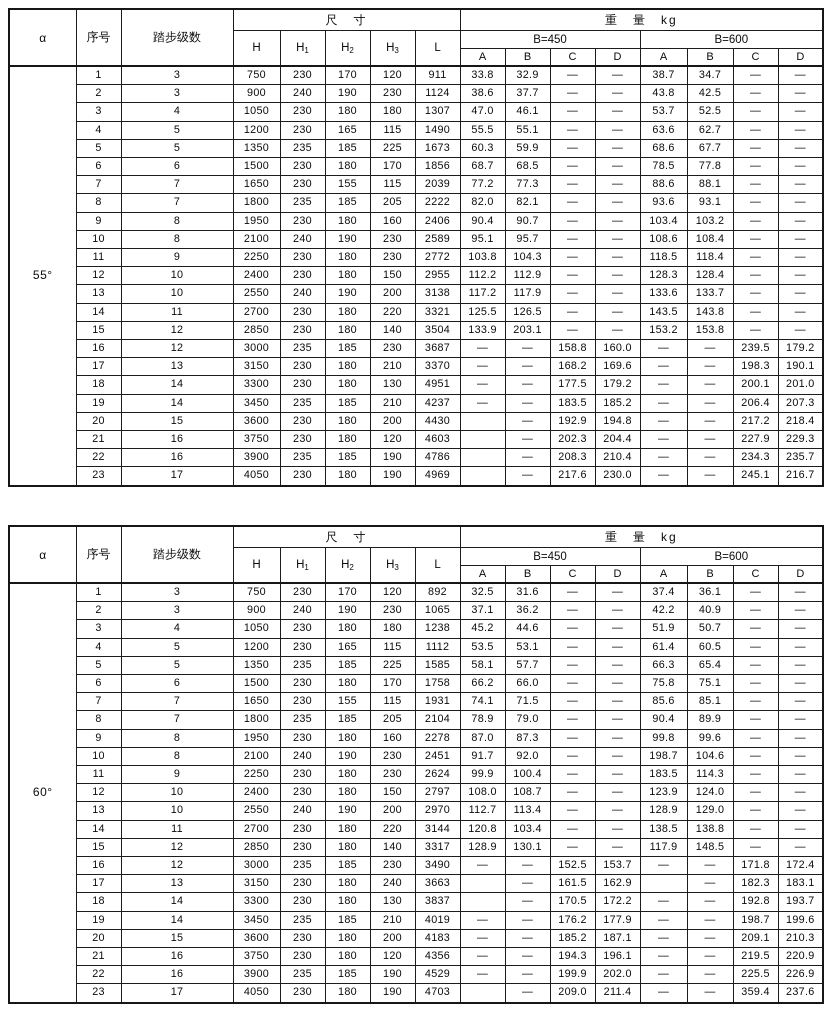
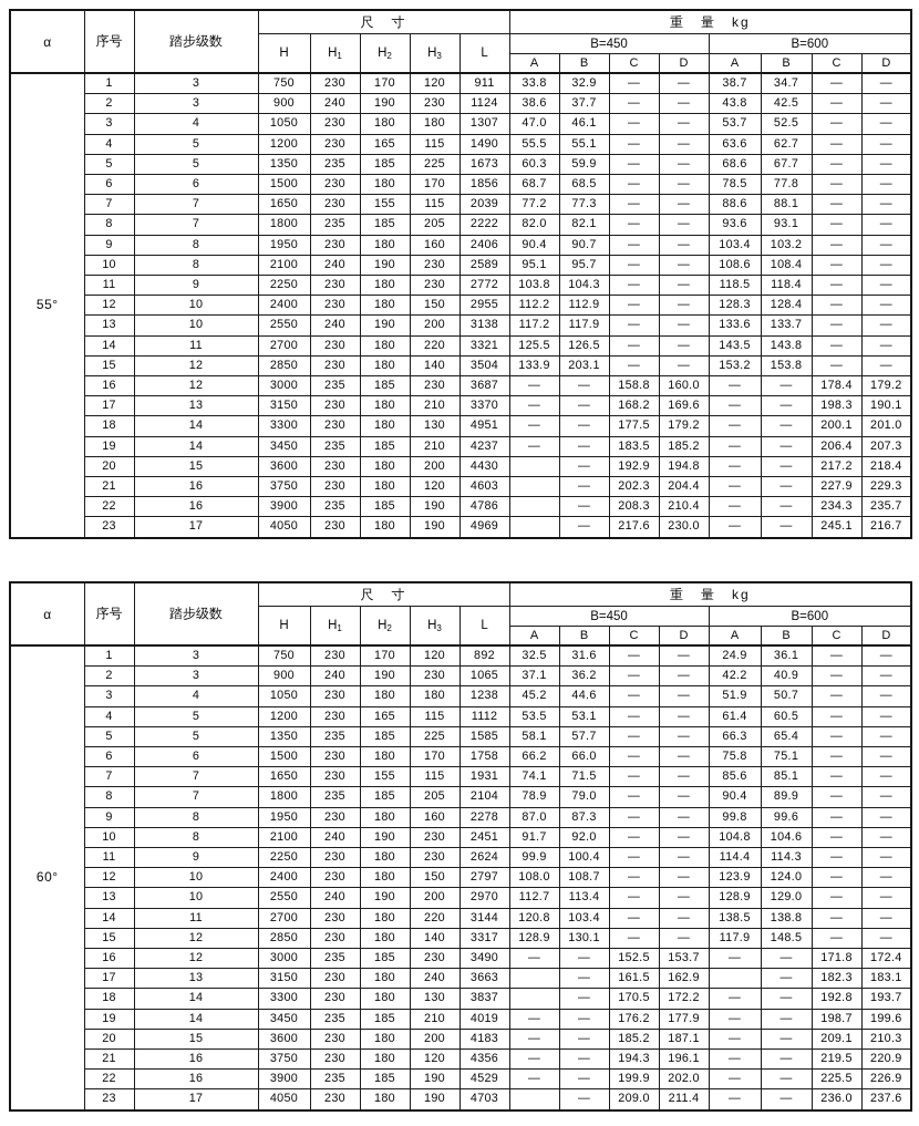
  α	序号	踏步级数	尺 寸	重 量 kg
  H	H1	H2	H3	L	B=450	B=600
  A	B	C	D	A	B	C	D
  55°	1	3	750	230	170	120	911	33.8	32.9	—	—	38.7	34.7	—	—
  2	3	900	240	190	230	1124	38.6	37.7	—	—	43.8	42.5	—	—
  3	4	1050	230	180	180	1307	47.0	46.1	—	—	53.7	52.5	—	—
  4	5	1200	230	165	115	1490	55.5	55.1	—	—	63.6	62.7	—	—
  5	5	1350	235	185	225	1673	60.3	59.9	—	—	68.6	67.7	—	—
  6	6	1500	230	180	170	1856	68.7	68.5	—	—	78.5	77.8	—	—
  7	7	1650	230	155	115	2039	77.2	77.3	—	—	88.6	88.1	—	—
  8	7	1800	235	185	205	2222	82.0	82.1	—	—	93.6	93.1	—	—
  9	8	1950	230	180	160	2406	90.4	90.7	—	—	103.4	103.2	—	—
  10	8	2100	240	190	230	2589	95.1	95.7	—	—	108.6	108.4	—	—
  11	9	2250	230	180	230	2772	103.8	104.3	—	—	118.5	118.4	—	—
  12	10	2400	230	180	150	2955	112.2	112.9	—	—	128.3	128.4	—	—
  13	10	2550	240	190	200	3138	117.2	117.9	—	—	133.6	133.7	—	—
  14	11	2700	230	180	220	3321	125.5	126.5	—	—	143.5	143.8	—	—
  15	12	2850	230	180	140	3504	133.9	203.1	—	—	153.2	153.8	—	—
- 16	12	3000	235	185	230	3687	—	—	158.8	160.0	—	—	239.5	179.2
+ 16	12	3000	235	185	230	3687	—	—	158.8	160.0	—	—	178.4	179.2
  17	13	3150	230	180	210	3370	—	—	168.2	169.6	—	—	198.3	190.1
  18	14	3300	230	180	130	4951	—	—	177.5	179.2	—	—	200.1	201.0
  19	14	3450	235	185	210	4237	—	—	183.5	185.2	—	—	206.4	207.3
  20	15	3600	230	180	200	4430		—	192.9	194.8	—	—	217.2	218.4
  21	16	3750	230	180	120	4603		—	202.3	204.4	—	—	227.9	229.3
  22	16	3900	235	185	190	4786		—	208.3	210.4	—	—	234.3	235.7
  23	17	4050	230	180	190	4969		—	217.6	230.0	—	—	245.1	216.7
  α	序号	踏步级数	尺 寸	重 量 kg
  H	H1	H2	H3	L	B=450	B=600
  A	B	C	D	A	B	C	D
- 60°	1	3	750	230	170	120	892	32.5	31.6	—	—	37.4	36.1	—	—
+ 60°	1	3	750	230	170	120	892	32.5	31.6	—	—	24.9	36.1	—	—
  2	3	900	240	190	230	1065	37.1	36.2	—	—	42.2	40.9	—	—
  3	4	1050	230	180	180	1238	45.2	44.6	—	—	51.9	50.7	—	—
  4	5	1200	230	165	115	1112	53.5	53.1	—	—	61.4	60.5	—	—
  5	5	1350	235	185	225	1585	58.1	57.7	—	—	66.3	65.4	—	—
  6	6	1500	230	180	170	1758	66.2	66.0	—	—	75.8	75.1	—	—
  7	7	1650	230	155	115	1931	74.1	71.5	—	—	85.6	85.1	—	—
  8	7	1800	235	185	205	2104	78.9	79.0	—	—	90.4	89.9	—	—
  9	8	1950	230	180	160	2278	87.0	87.3	—	—	99.8	99.6	—	—
- 10	8	2100	240	190	230	2451	91.7	92.0	—	—	198.7	104.6	—	—
+ 10	8	2100	240	190	230	2451	91.7	92.0	—	—	104.8	104.6	—	—
- 11	9	2250	230	180	230	2624	99.9	100.4	—	—	183.5	114.3	—	—
+ 11	9	2250	230	180	230	2624	99.9	100.4	—	—	114.4	114.3	—	—
  12	10	2400	230	180	150	2797	108.0	108.7	—	—	123.9	124.0	—	—
  13	10	2550	240	190	200	2970	112.7	113.4	—	—	128.9	129.0	—	—
  14	11	2700	230	180	220	3144	120.8	103.4	—	—	138.5	138.8	—	—
  15	12	2850	230	180	140	3317	128.9	130.1	—	—	117.9	148.5	—	—
  16	12	3000	235	185	230	3490	—	—	152.5	153.7	—	—	171.8	172.4
  17	13	3150	230	180	240	3663		—	161.5	162.9		—	182.3	183.1
  18	14	3300	230	180	130	3837		—	170.5	172.2	—	—	192.8	193.7
  19	14	3450	235	185	210	4019	—	—	176.2	177.9	—	—	198.7	199.6
  20	15	3600	230	180	200	4183	—	—	185.2	187.1	—	—	209.1	210.3
  21	16	3750	230	180	120	4356	—	—	194.3	196.1	—	—	219.5	220.9
  22	16	3900	235	185	190	4529	—	—	199.9	202.0	—	—	225.5	226.9
- 23	17	4050	230	180	190	4703		—	209.0	211.4	—	—	359.4	237.6
+ 23	17	4050	230	180	190	4703		—	209.0	211.4	—	—	236.0	237.6
